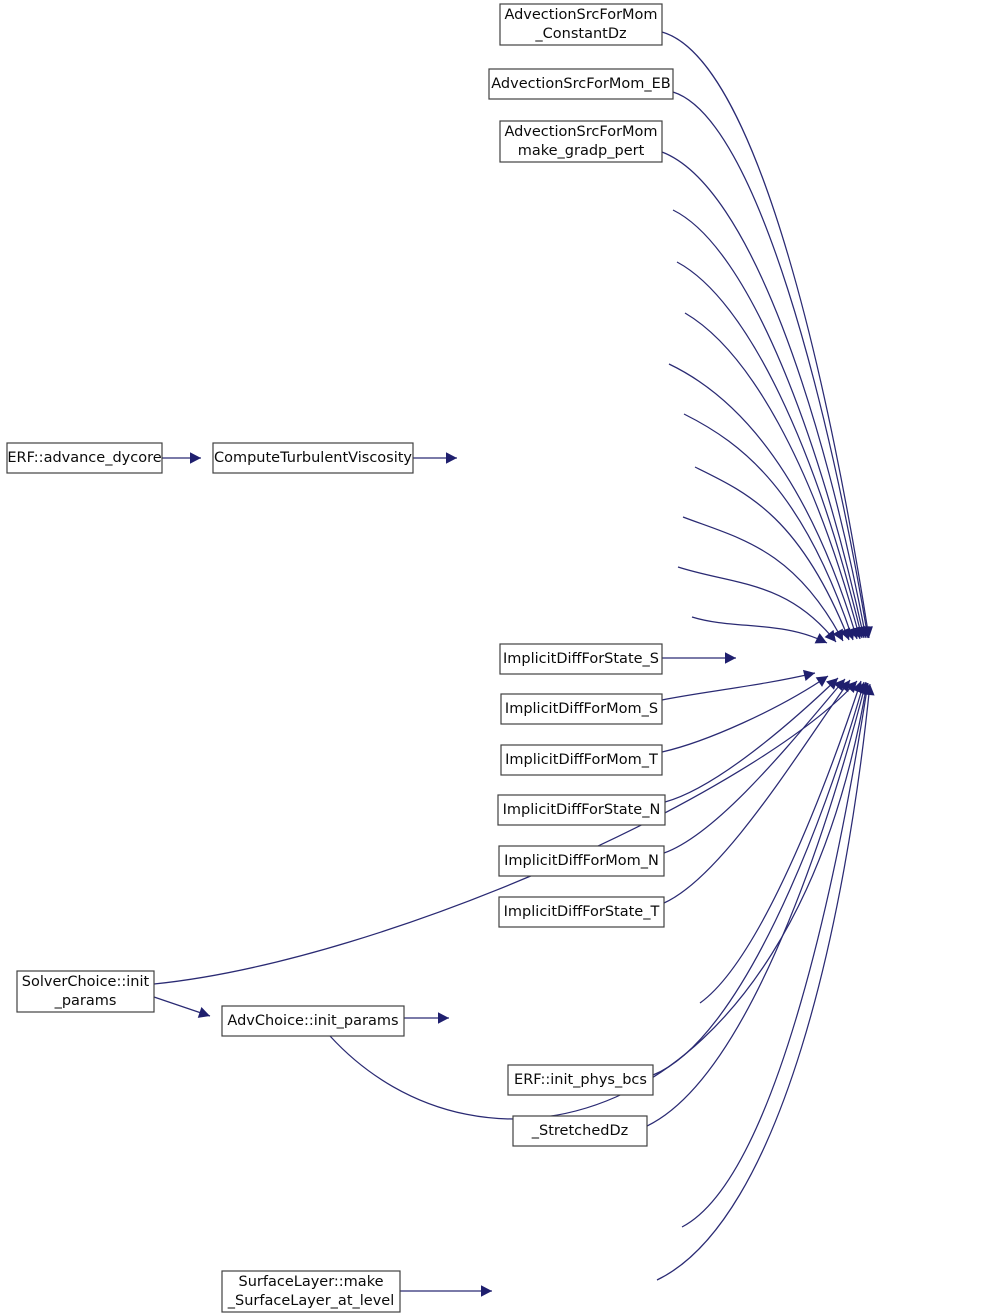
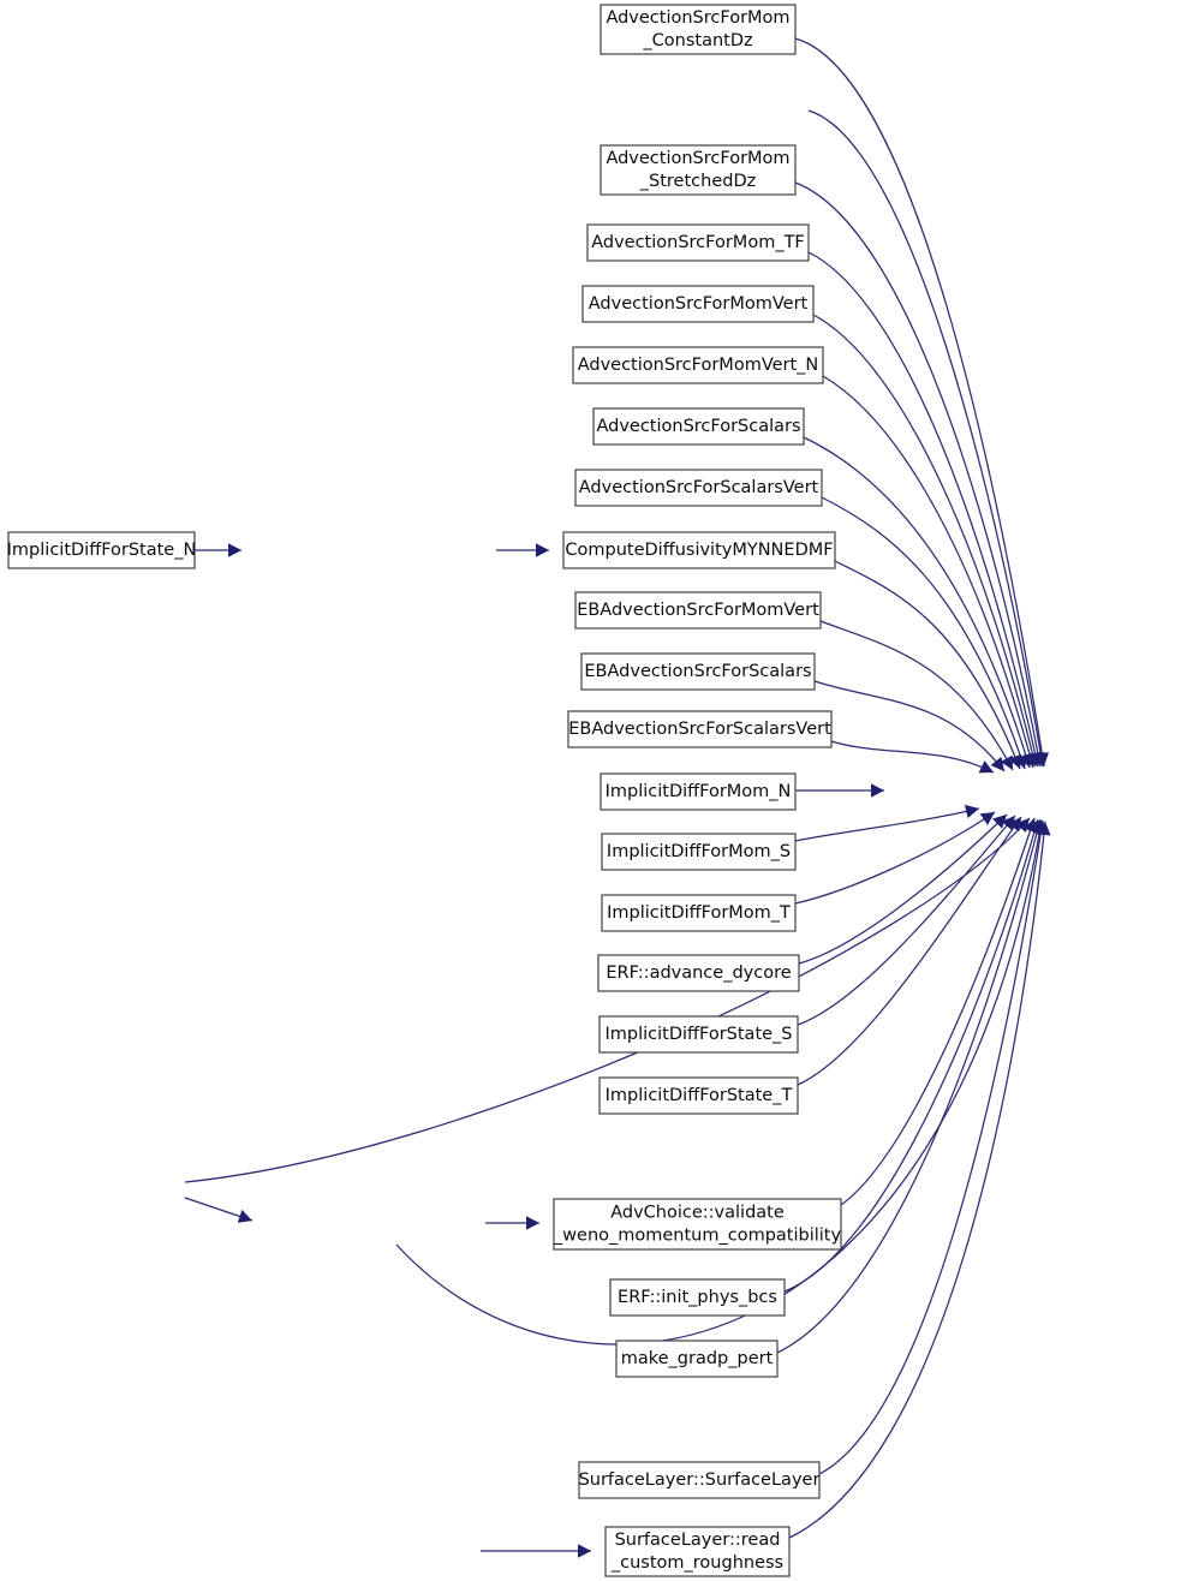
  AdvectionSrcForMom
  _ConstantDz
- AdvectionSrcForMom_EB
  AdvectionSrcForMom
- make_gradp_pert
+ _StretchedDz
+ AdvectionSrcForMom_TF
+ AdvectionSrcForMomVert
+ AdvectionSrcForMomVert_N
+ AdvectionSrcForScalars
+ AdvectionSrcForScalarsVert
+ ComputeDiffusivityMYNNEDMF
+ EBAdvectionSrcForMomVert
+ EBAdvectionSrcForScalars
+ EBAdvectionSrcForScalarsVert
- ImplicitDiffForState_S
+ ImplicitDiffForMom_N
  ImplicitDiffForMom_S
  ImplicitDiffForMom_T
- ImplicitDiffForState_N
+ ERF::advance_dycore
- ImplicitDiffForMom_N
+ ImplicitDiffForState_S
  ImplicitDiffForState_T
+ AdvChoice::validate
+ _weno_momentum_compatibility
  ERF::init_phys_bcs
- _StretchedDz
+ make_gradp_pert
+ SurfaceLayer::SurfaceLayer
+ SurfaceLayer::read
+ _custom_roughness
- ERF::advance_dycore
+ ImplicitDiffForState_N
- ComputeTurbulentViscosity
- SolverChoice::init
- _params
- AdvChoice::init_params
- SurfaceLayer::make
- _SurfaceLayer_at_level
